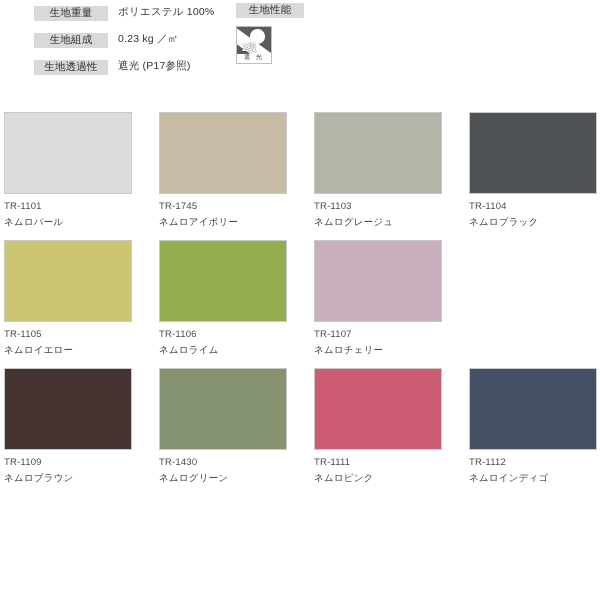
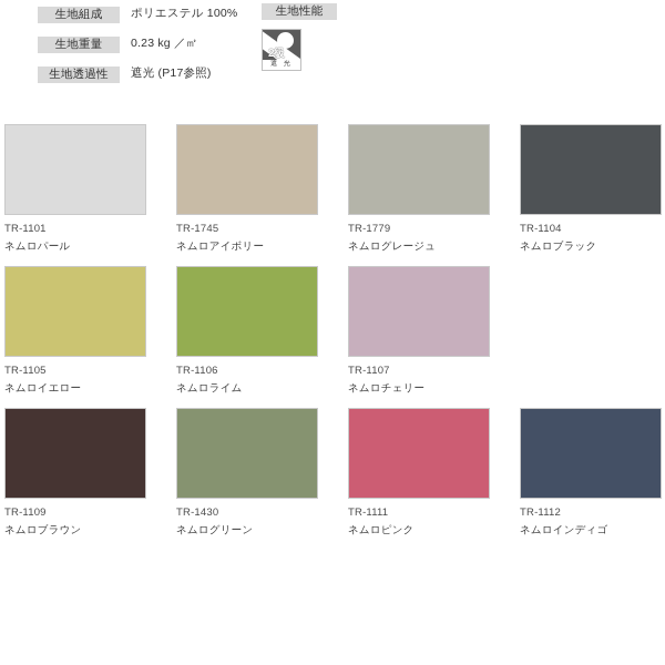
- 生地重量
+ 生地組成
  ポリエステル 100%
- 生地組成
+ 生地重量
  0.23 kg ／㎡
  生地透過性
  遮光 (P17参照)
  生地性能
  2級
  TR-1101
  ネムロパール
  TR-1745
  ネムロアイボリー
- TR-1103
+ TR-1779
  ネムログレージュ
  TR-1104
  ネムロブラック
  TR-1105
  ネムロイエロー
  TR-1106
  ネムロライム
  TR-1107
  ネムロチェリー
  TR-1109
  ネムロブラウン
  TR-1430
  ネムログリーン
  TR-1111
  ネムロピンク
  TR-1112
  ネムロインディゴ
